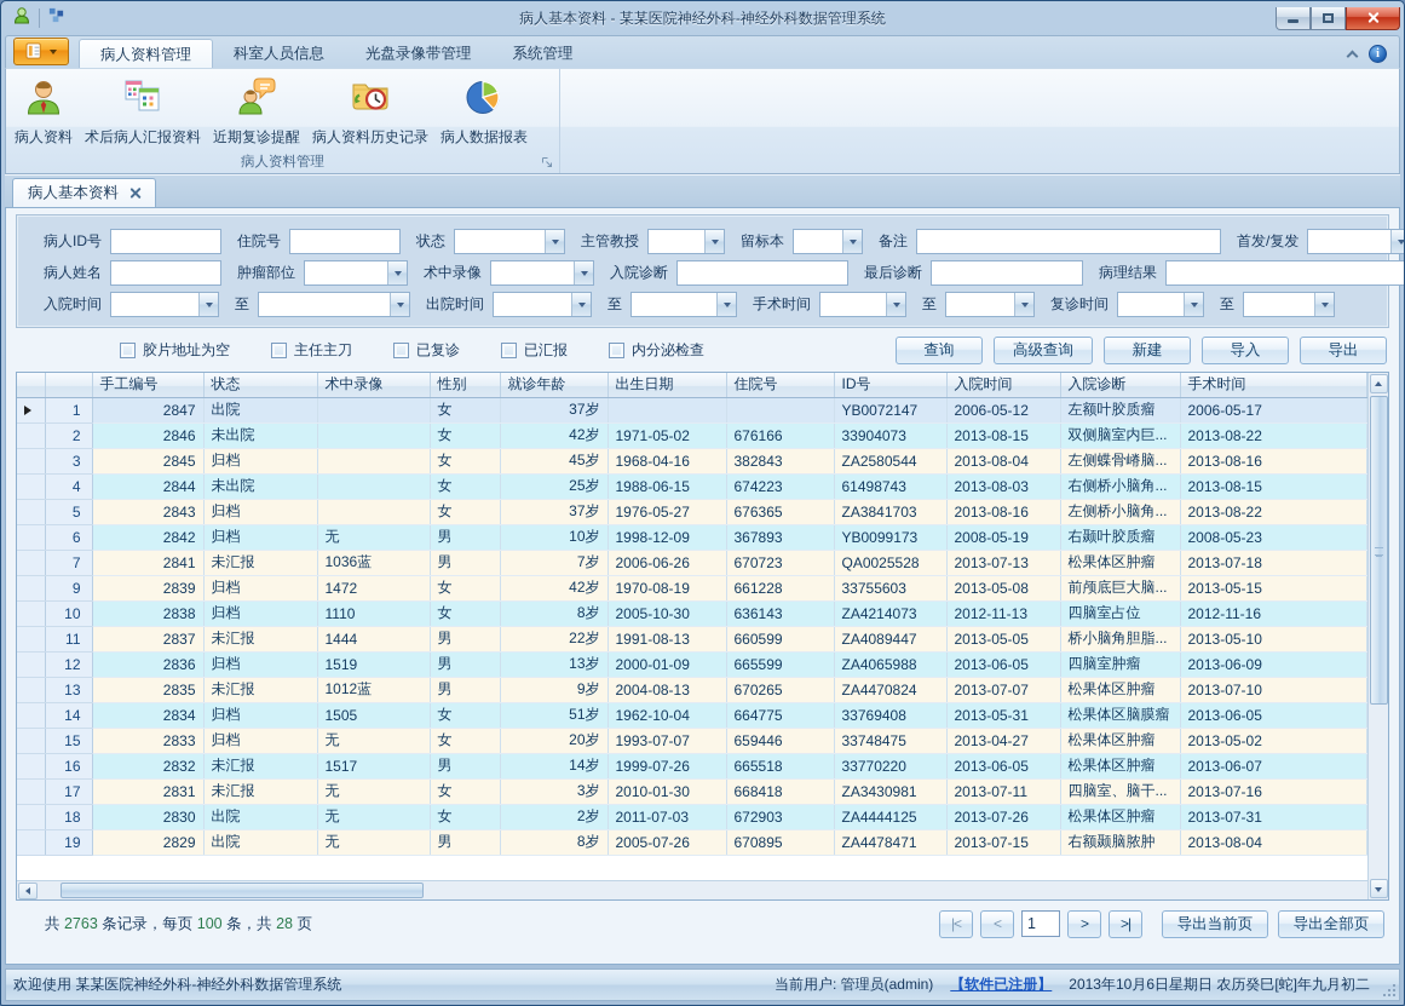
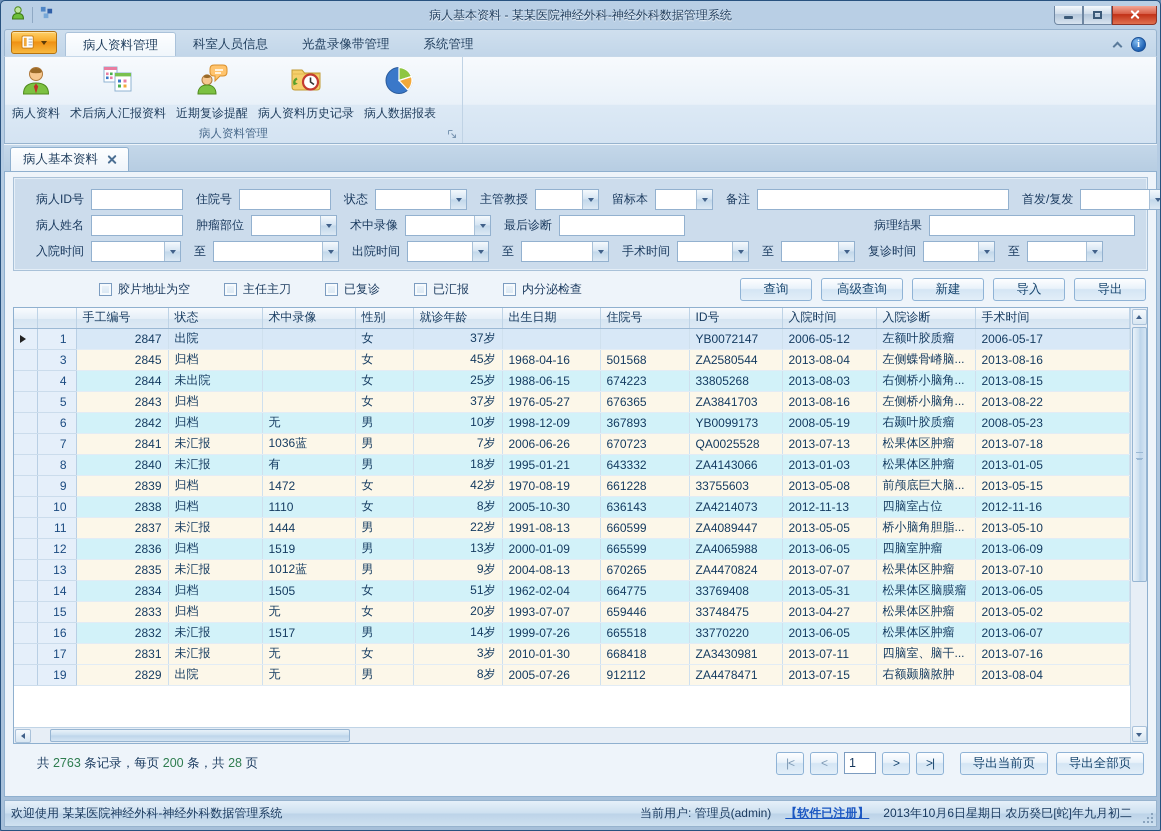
  病人基本资料 - 某某医院神经外科-神经外科数据管理系统
  病人资料管理
  科室人员信息
  光盘录像带管理
  系统管理
  i
  病人资料
  术后病人汇报资料
  近期复诊提醒
  病人资料历史记录
  病人数据报表
  病人资料管理
  病人基本资料
  病人ID号
  住院号
  状态
  主管教授
  留标本
  备注
  首发/复发
  病人姓名
  肿瘤部位
  术中录像
- 入院诊断
  最后诊断
  病理结果
  入院时间
  至
  出院时间
  至
  手术时间
  至
  复诊时间
  至
  胶片地址为空
  主任主刀
  已复诊
  已汇报
  内分泌检查
  查询
  高级查询
  新建
  导入
  导出
  		手工编号	状态	术中录像	性别	就诊年龄	出生日期	住院号	ID号	入院时间	入院诊断	手术时间
  	1	2847	出院		女	37岁			YB0072147	2006-05-12	左额叶胶质瘤	2006-05-17
- 	2	2846	未出院		女	42岁	1971-05-02	676166	33904073	2013-08-15	双侧脑室内巨...	2013-08-22
- 	3	2845	归档		女	45岁	1968-04-16	382843	ZA2580544	2013-08-04	左侧蝶骨嵴脑...	2013-08-16
+ 	3	2845	归档		女	45岁	1968-04-16	501568	ZA2580544	2013-08-04	左侧蝶骨嵴脑...	2013-08-16
- 	4	2844	未出院		女	25岁	1988-06-15	674223	61498743	2013-08-03	右侧桥小脑角...	2013-08-15
+ 	4	2844	未出院		女	25岁	1988-06-15	674223	33805268	2013-08-03	右侧桥小脑角...	2013-08-15
  	5	2843	归档		女	37岁	1976-05-27	676365	ZA3841703	2013-08-16	左侧桥小脑角...	2013-08-22
  	6	2842	归档	无	男	10岁	1998-12-09	367893	YB0099173	2008-05-19	右颞叶胶质瘤	2008-05-23
  	7	2841	未汇报	1036蓝	男	7岁	2006-06-26	670723	QA0025528	2013-07-13	松果体区肿瘤	2013-07-18
+ 	8	2840	未汇报	有	男	18岁	1995-01-21	643332	ZA4143066	2013-01-03	松果体区肿瘤	2013-01-05
  	9	2839	归档	1472	女	42岁	1970-08-19	661228	33755603	2013-05-08	前颅底巨大脑...	2013-05-15
  	10	2838	归档	1110	女	8岁	2005-10-30	636143	ZA4214073	2012-11-13	四脑室占位	2012-11-16
  	11	2837	未汇报	1444	男	22岁	1991-08-13	660599	ZA4089447	2013-05-05	桥小脑角胆脂...	2013-05-10
  	12	2836	归档	1519	男	13岁	2000-01-09	665599	ZA4065988	2013-06-05	四脑室肿瘤	2013-06-09
  	13	2835	未汇报	1012蓝	男	9岁	2004-08-13	670265	ZA4470824	2013-07-07	松果体区肿瘤	2013-07-10
- 	14	2834	归档	1505	女	51岁	1962-10-04	664775	33769408	2013-05-31	松果体区脑膜瘤	2013-06-05
+ 	14	2834	归档	1505	女	51岁	1962-02-04	664775	33769408	2013-05-31	松果体区脑膜瘤	2013-06-05
  	15	2833	归档	无	女	20岁	1993-07-07	659446	33748475	2013-04-27	松果体区肿瘤	2013-05-02
  	16	2832	未汇报	1517	男	14岁	1999-07-26	665518	33770220	2013-06-05	松果体区肿瘤	2013-06-07
  	17	2831	未汇报	无	女	3岁	2010-01-30	668418	ZA3430981	2013-07-11	四脑室、脑干...	2013-07-16
- 	18	2830	出院	无	女	2岁	2011-07-03	672903	ZA4444125	2013-07-26	松果体区肿瘤	2013-07-31
- 	19	2829	出院	无	男	8岁	2005-07-26	670895	ZA4478471	2013-07-15	右额颞脑脓肿	2013-08-04
+ 	19	2829	出院	无	男	8岁	2005-07-26	912112	ZA4478471	2013-07-15	右额颞脑脓肿	2013-08-04
- 共 2763 条记录，每页 100 条，共 28 页
+ 共 2763 条记录，每页 200 条，共 28 页
  |<
  <
  1
  >
  >|
  导出当前页
  导出全部页
  欢迎使用 某某医院神经外科-神经外科数据管理系统
  当前用户: 管理员(admin)
  【软件已注册】
  2013年10月6日星期日 农历癸巳[蛇]年九月初二
